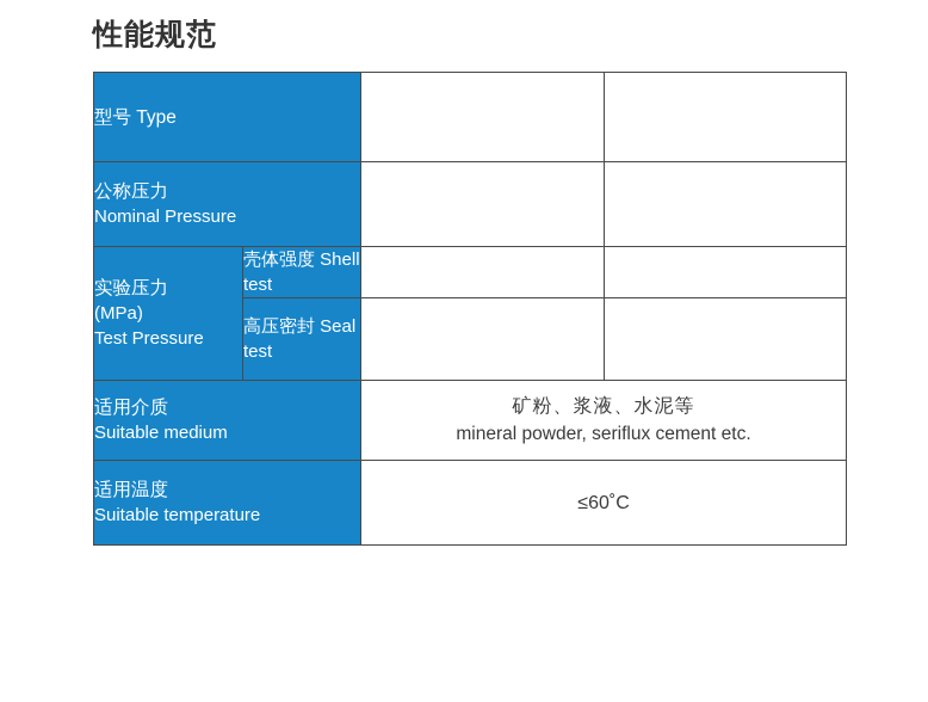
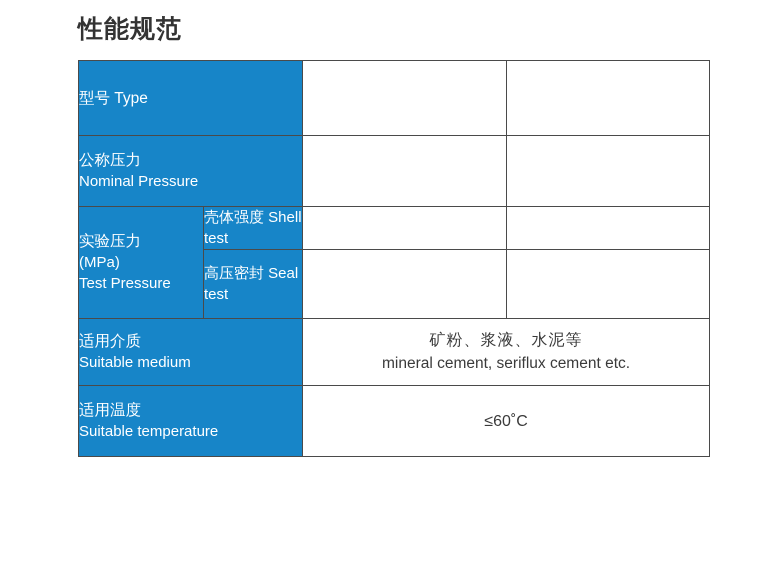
  性能规范
  型号 Type
  公称压力 Nominal Pressure
  实验压力 (MPa) Test Pressure	壳体强度 Shell test
  高压密封 Seal test
- 适用介质 Suitable medium	矿粉、浆液、水泥等 mineral powder, seriflux cement etc.
+ 适用介质 Suitable medium	矿粉、浆液、水泥等 mineral cement, seriflux cement etc.
  适用温度 Suitable temperature	≤60˚C
